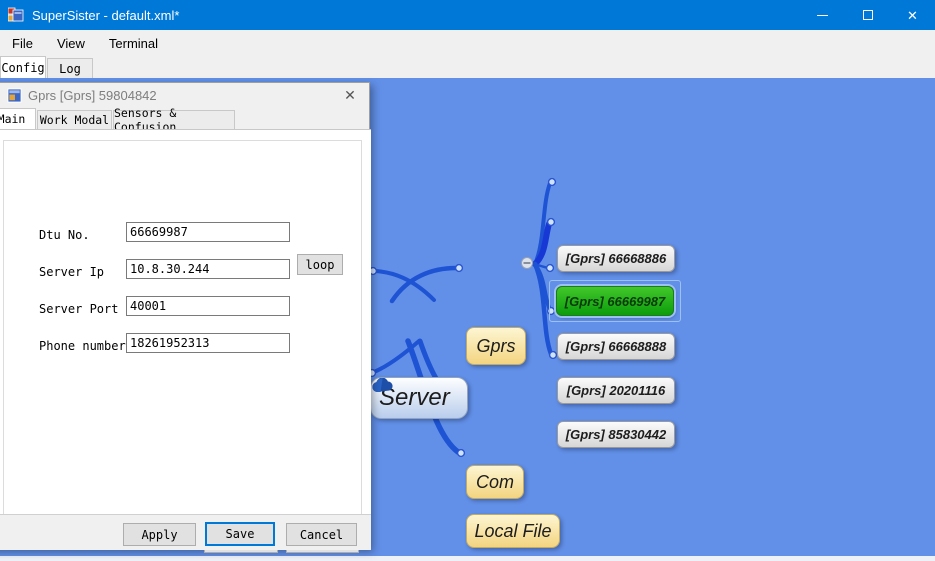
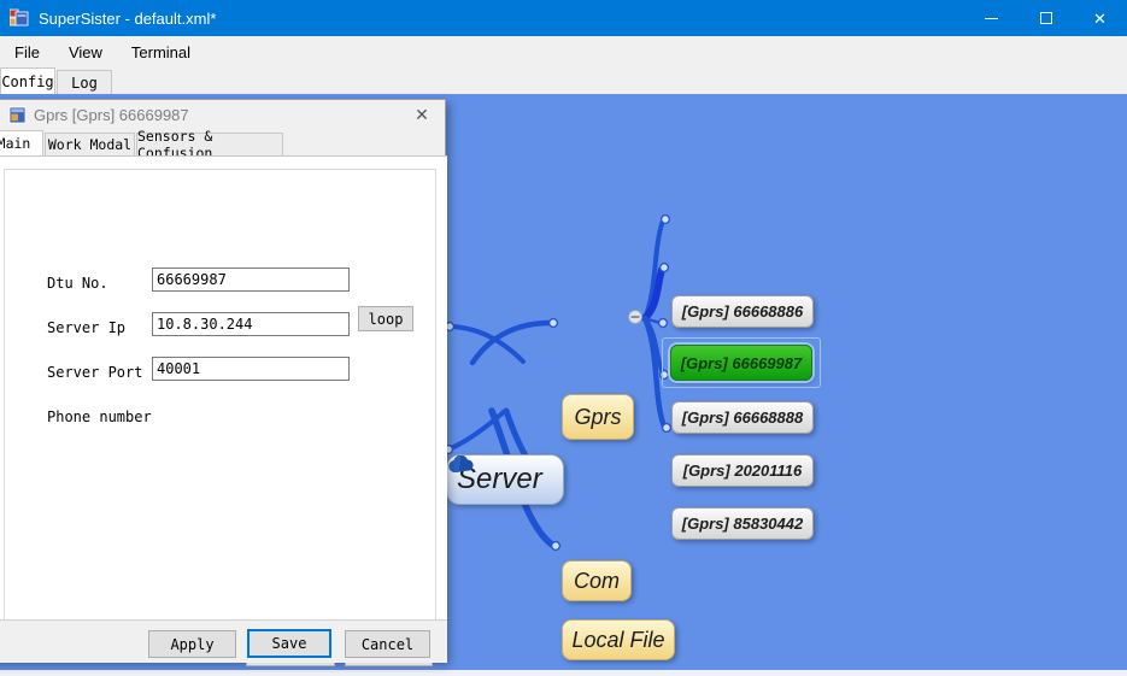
  SuperSister - default.xml*
  ✕
  File
  View
  Terminal
  Config
  Log
  Server
  Gprs
  Com
  Local File
  [Gprs] 66668886
  [Gprs] 66669987
  [Gprs] 66668888
  [Gprs] 20201116
  [Gprs] 85830442
- Gprs [Gprs] 59804842
+ Gprs [Gprs] 66669987
  ✕
  Main
  Work Modal
  Sensors & Confusion
  Dtu No.
  66669987
  Server Ip
  10.8.30.244
  loop
  Server Port
  40001
  Phone number
- 18261952313
  Apply
  Save
  Cancel
